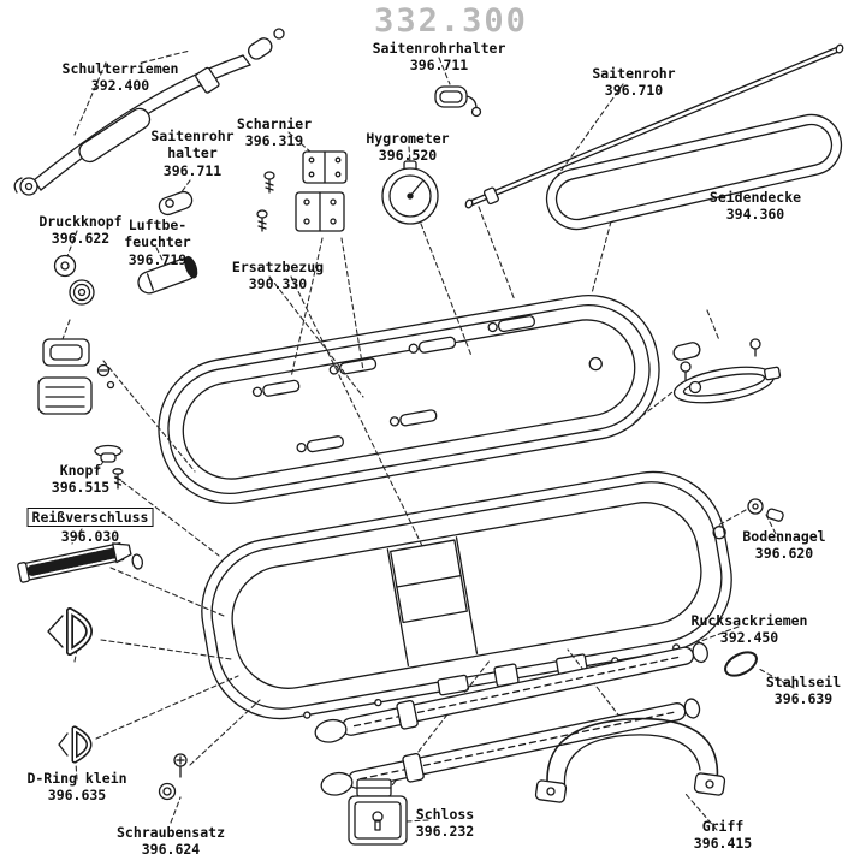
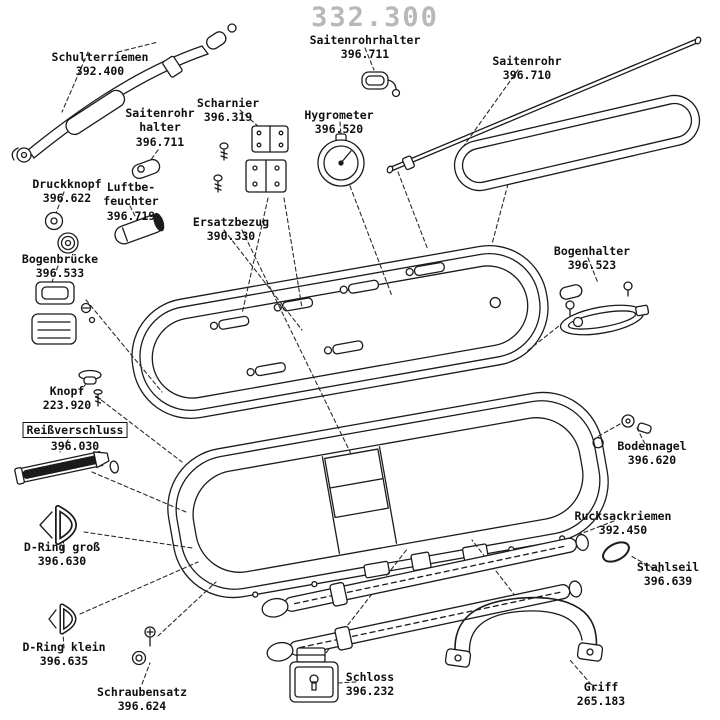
  332.300
  Schulterriemen
  392.400
  Saitenrohrhalter
  396.711
  Saitenrohr
  396.710
  Scharnier
  396.319
  Hygrometer
  396.520
  Saitenrohr
  halter
  396.711
- Seidendecke
- 394.360
  Druckknopf
  396.622
  Luftbe-
  feuchter
  396.719
  Ersatzbezug
  390.330
+ Bogenbrücke
+ 396.533
+ Bogenhalter
+ 396.523
  Knopf
- 396.515
+ 223.920
  Reißverschluss
  396.030
  Bodennagel
  396.620
+ D-Ring groß
+ 396.630
  Rucksackriemen
  392.450
  Stahlseil
  396.639
  D-Ring klein
  396.635
  Schraubensatz
  396.624
  Schloss
  396.232
  Griff
- 396.415
+ 265.183
